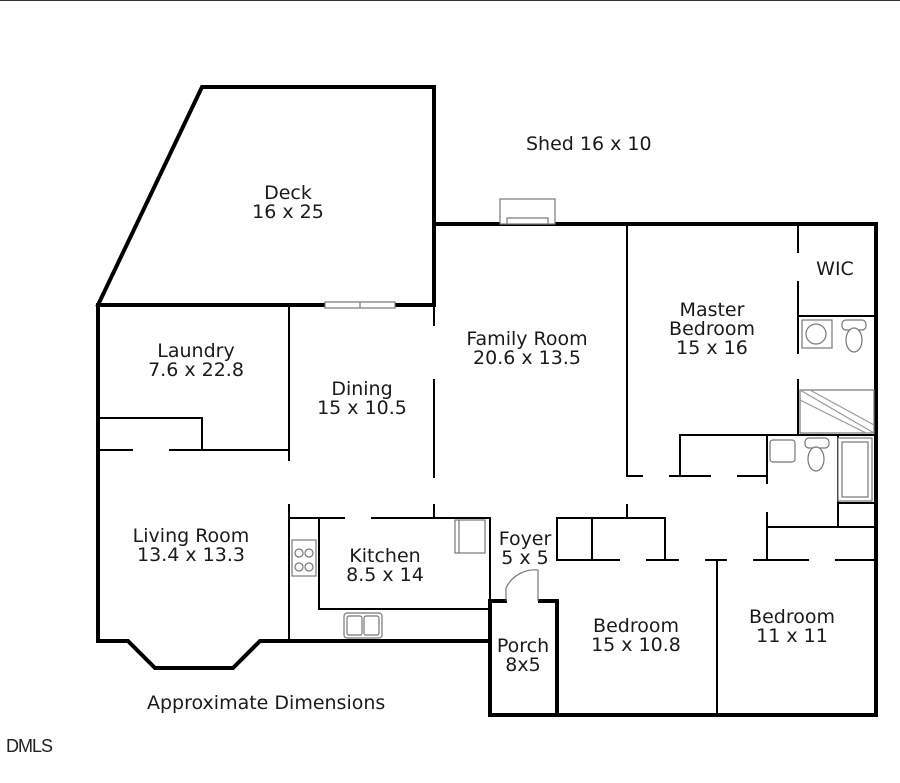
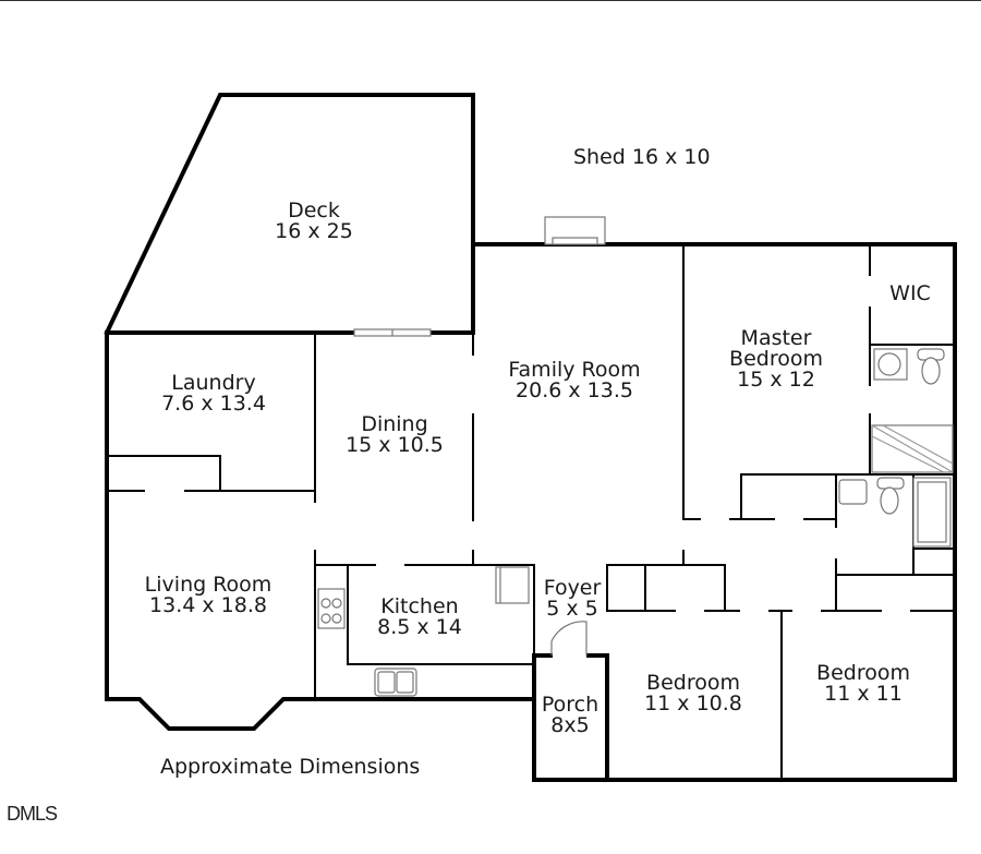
  Deck
  16 x 25
  Laundry
- 7.6 x 22.8
+ 7.6 x 13.4
  Dining
  15 x 10.5
  Family Room
  20.6 x 13.5
  Master
  Bedroom
- 15 x 16
+ 15 x 12
  WIC
  Living Room
- 13.4 x 13.3
+ 13.4 x 18.8
  Kitchen
  8.5 x 14
  Foyer
  5 x 5
  Porch
  8x5
  Bedroom
- 15 x 10.8
+ 11 x 10.8
  Bedroom
  11 x 11
  Shed 16 x 10
  Approximate Dimensions
  DMLS
